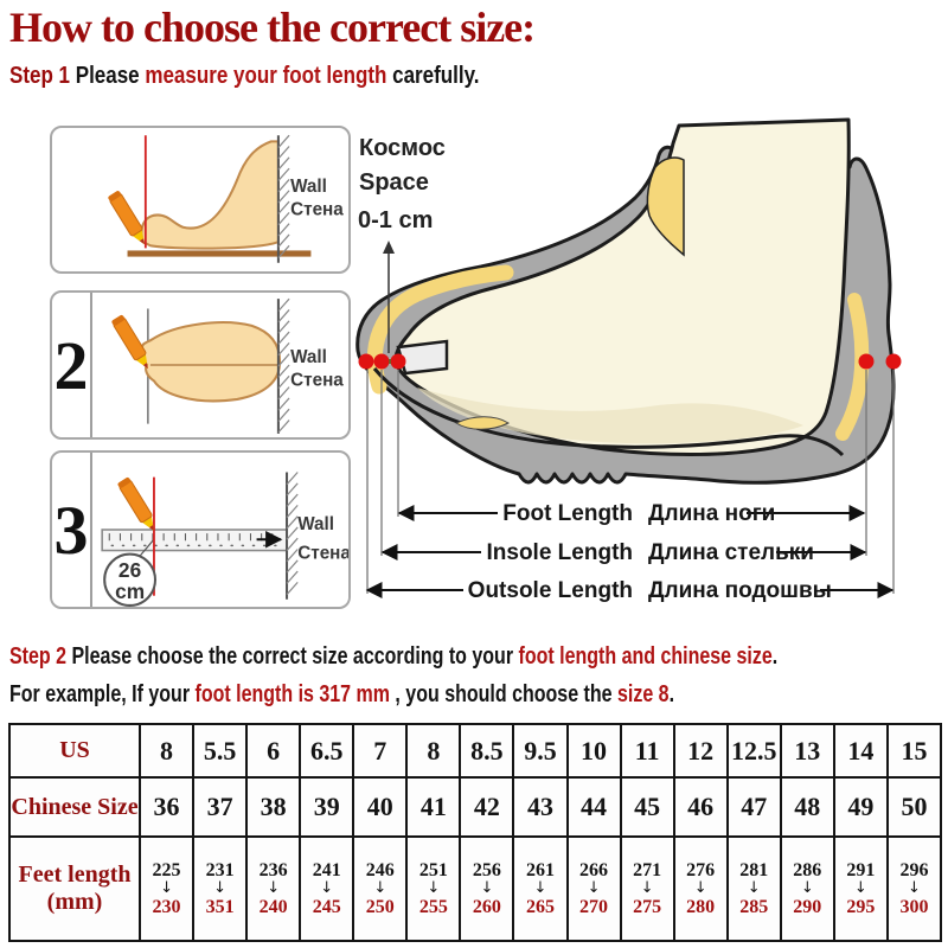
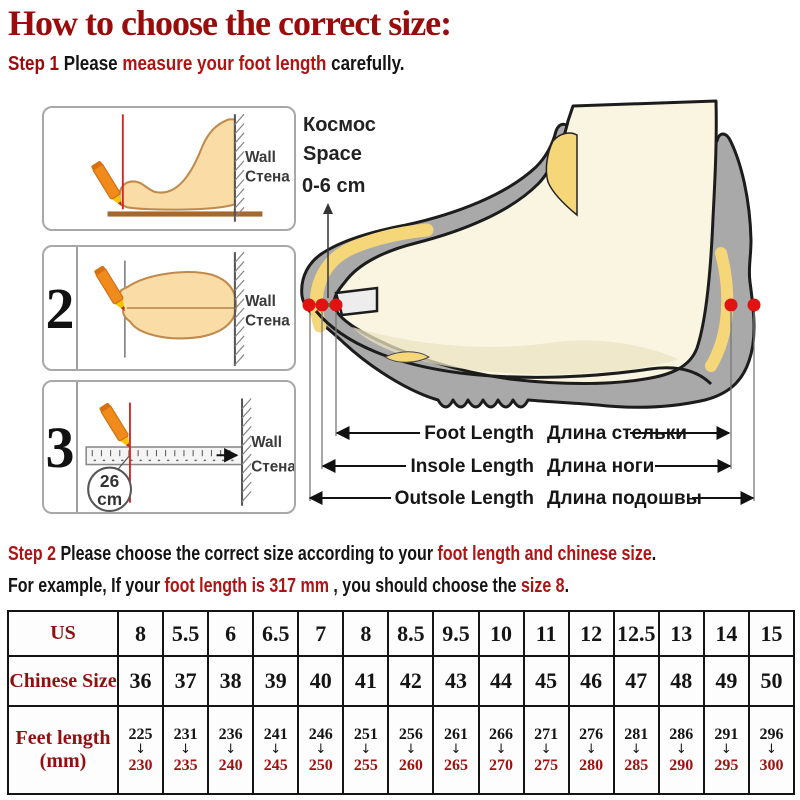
  How to choose the correct size:
  Step 1 Please measure your foot length carefully.
  Wall
  Стена
  2
  Wall
  Стена
  3
  26
  cm
  Wall
  Стена
  Космос
  Space
- 0-1 cm
+ 0-6 cm
  Foot Length
- Длина ноги
+ Длина стельки
  Insole Length
- Длина стельки
+ Длина ноги
  Outsole Length
  Длина подошвы
  Step 2 Please choose the correct size according to your foot length and chinese size.
  For example, If your foot length is 317 mm , you should choose the size 8.
  US	8	5.5	6	6.5	7	8	8.5	9.5	10	11	12	12.5	13	14	15
  Chinese Size	36	37	38	39	40	41	42	43	44	45	46	47	48	49	50
- Feet length (mm)	225↓230	231↓351	236↓240	241↓245	246↓250	251↓255	256↓260	261↓265	266↓270	271↓275	276↓280	281↓285	286↓290	291↓295	296↓300
+ Feet length (mm)	225↓230	231↓235	236↓240	241↓245	246↓250	251↓255	256↓260	261↓265	266↓270	271↓275	276↓280	281↓285	286↓290	291↓295	296↓300
